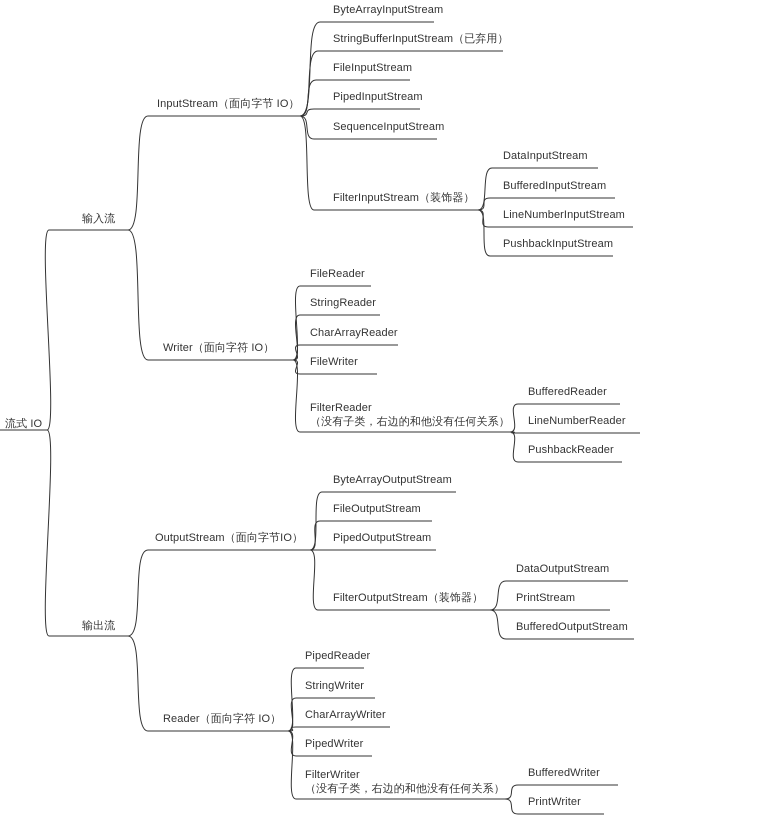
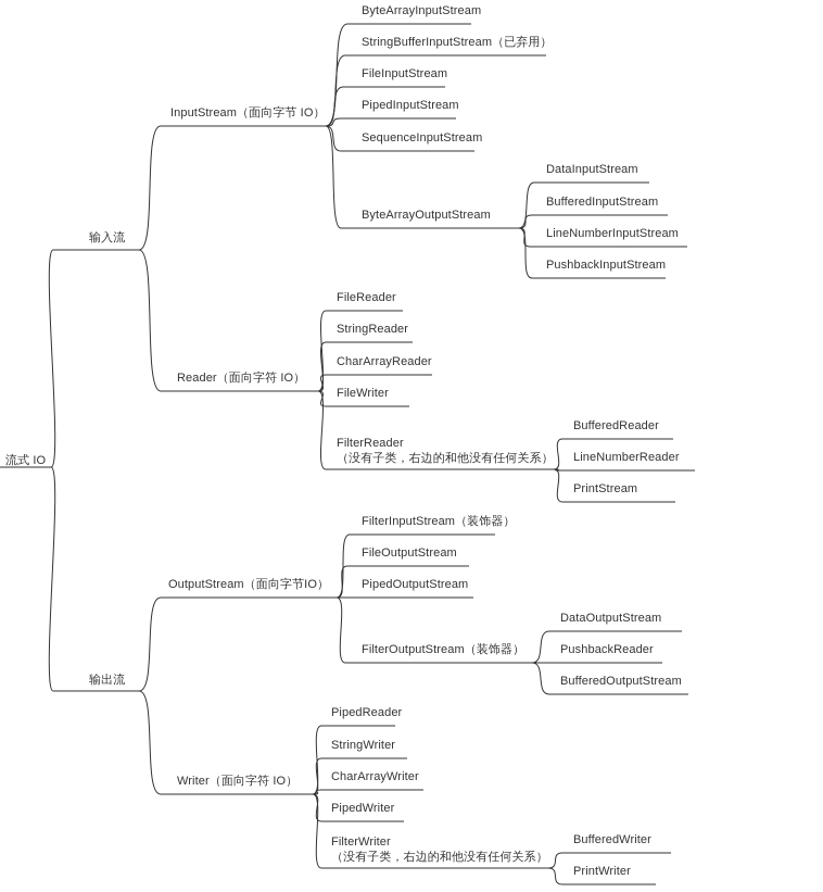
  流式 IO
  输入流
  输出流
  InputStream（面向字节 IO）
- Writer（面向字符 IO）
+ Reader（面向字符 IO）
  OutputStream（面向字节IO）
- Reader（面向字符 IO）
+ Writer（面向字符 IO）
  ByteArrayInputStream
  StringBufferInputStream（已弃用）
  FileInputStream
  PipedInputStream
  SequenceInputStream
- FilterInputStream（装饰器）
+ ByteArrayOutputStream
  FileReader
  StringReader
  CharArrayReader
  FileWriter
  FilterReader
  （没有子类，右边的和他没有任何关系）
- ByteArrayOutputStream
+ FilterInputStream（装饰器）
  FileOutputStream
  PipedOutputStream
  FilterOutputStream（装饰器）
  PipedReader
  StringWriter
  CharArrayWriter
  PipedWriter
  FilterWriter
  （没有子类，右边的和他没有任何关系）
  DataInputStream
  BufferedInputStream
  LineNumberInputStream
  PushbackInputStream
  BufferedReader
  LineNumberReader
- PushbackReader
+ PrintStream
  DataOutputStream
- PrintStream
+ PushbackReader
  BufferedOutputStream
  BufferedWriter
  PrintWriter
